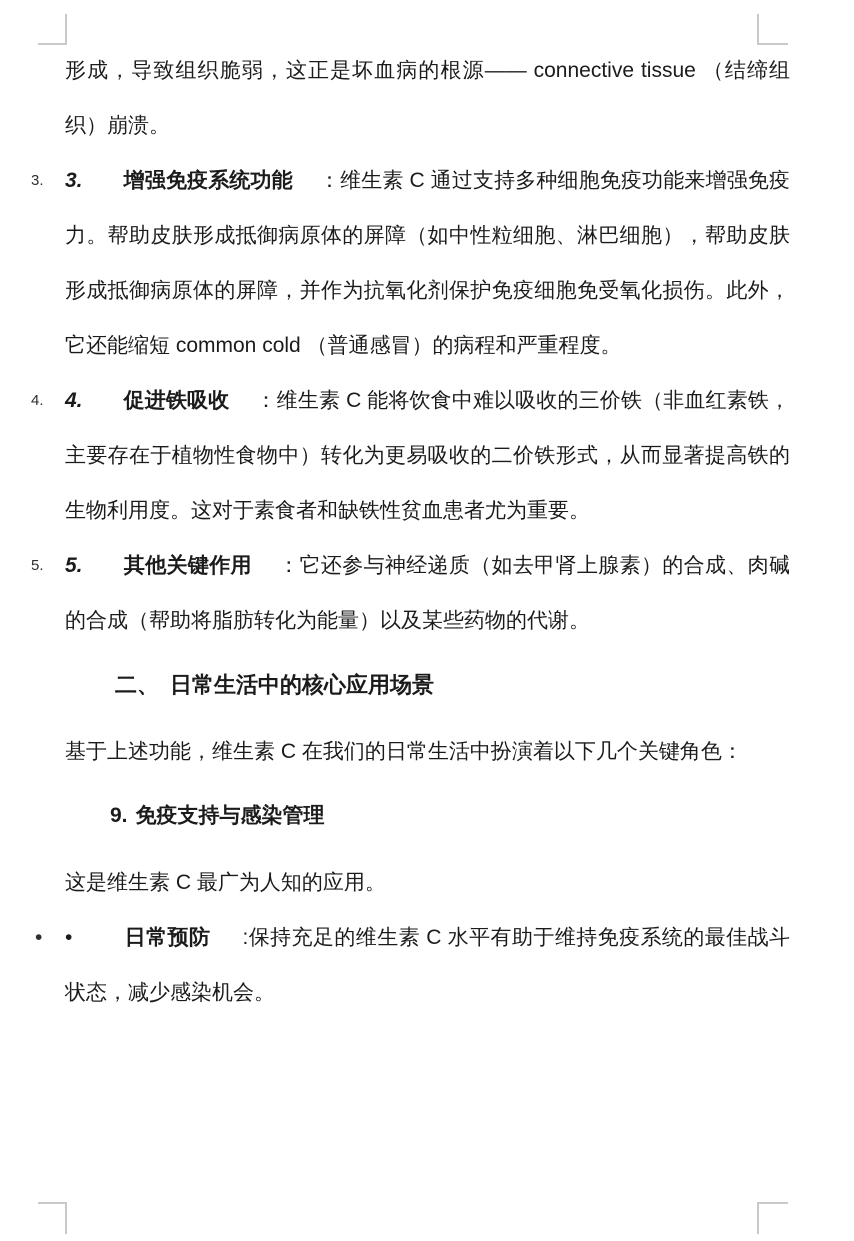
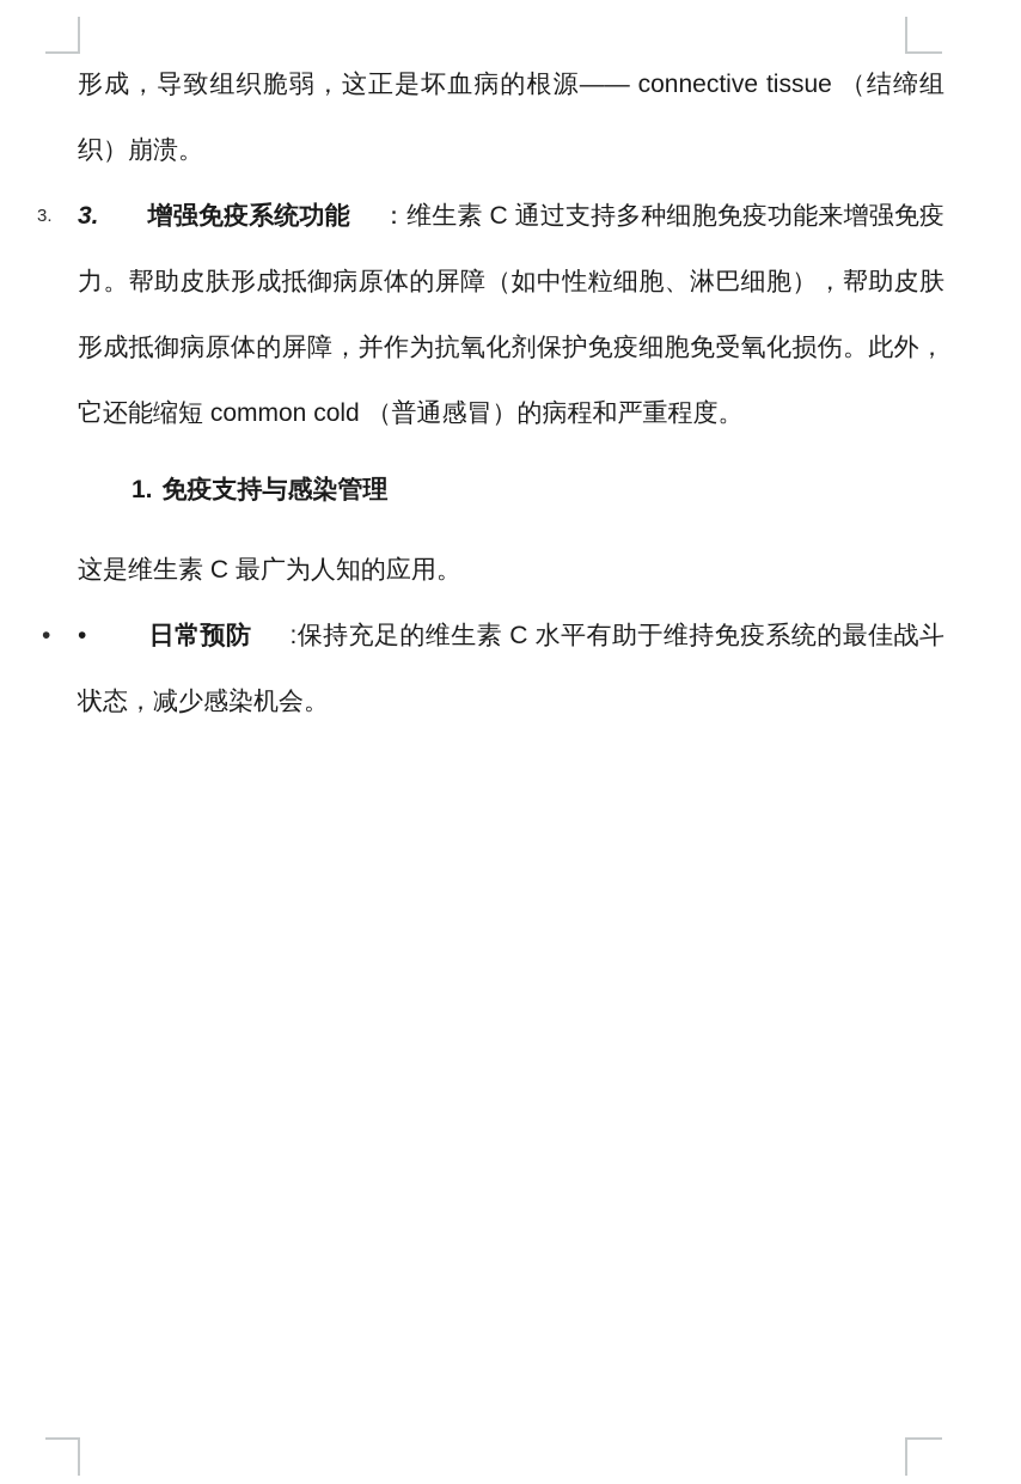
  形成，导致组织脆弱，这正是坏血病的根源—— connective tissue （结缔组织）崩溃。
  3.
  3. 增强免疫系统功能 ：维生素 C 通过支持多种细胞免疫功能来增强免疫力。帮助皮肤形成抵御病原体的屏障（如中性粒细胞、淋巴细胞），帮助皮肤形成抵御病原体的屏障，并作为抗氧化剂保护免疫细胞免受氧化损伤。此外，它还能缩短 common cold （普通感冒）的病程和严重程度。
- 4.
- 4. 促进铁吸收 ：维生素 C 能将饮食中难以吸收的三价铁（非血红素铁，主要存在于植物性食物中）转化为更易吸收的二价铁形式，从而显著提高铁的生物利用度。这对于素食者和缺铁性贫血患者尤为重要。
- 5.
- 5. 其他关键作用 ：它还参与神经递质（如去甲肾上腺素）的合成、肉碱的合成（帮助将脂肪转化为能量）以及某些药物的代谢。
- 二、 日常生活中的核心应用场景
- 基于上述功能，维生素 C 在我们的日常生活中扮演着以下几个关键角色：
- 9. 免疫支持与感染管理
+ 1. 免疫支持与感染管理
  这是维生素 C 最广为人知的应用。
  •
  • 日常预防 :保持充足的维生素 C 水平有助于维持免疫系统的最佳战斗状态，减少感染机会。
